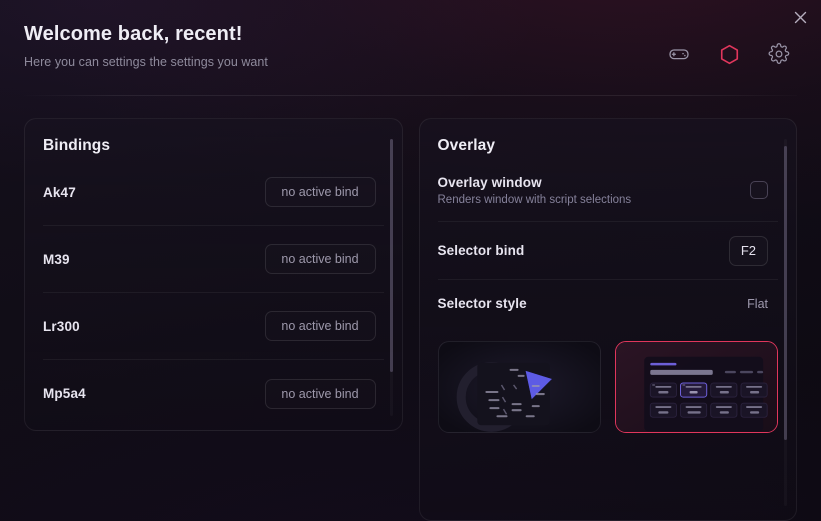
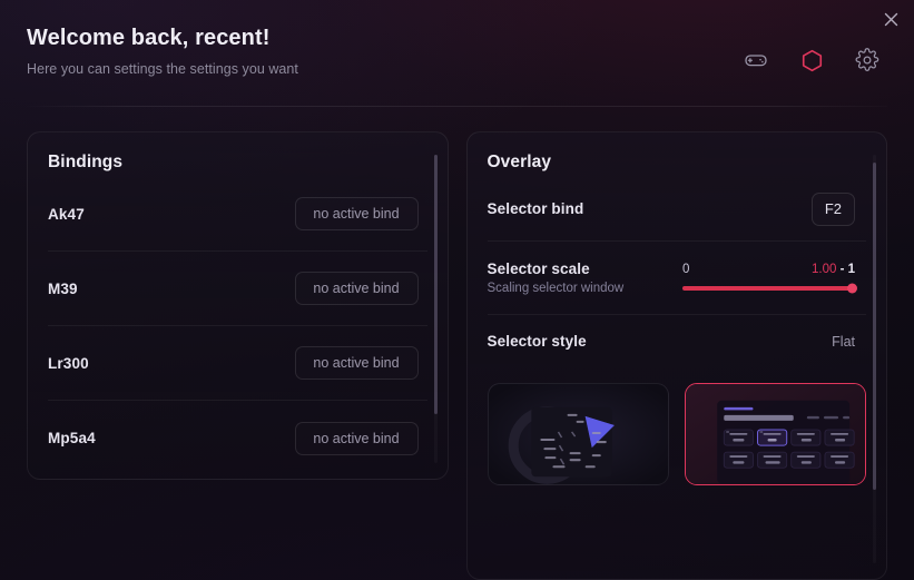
  Welcome back, recent!
  Here you can settings the settings you want
  Bindings
  Ak47
  no active bind
  M39
  no active bind
  Lr300
  no active bind
  Mp5a4
  no active bind
  Overlay
- Overlay window
- Renders window with script selections
  Selector bind
  F2
+ Selector scale
+ Scaling selector window
+ 0
+ 1.00 - 1
  Selector style
  Flat
